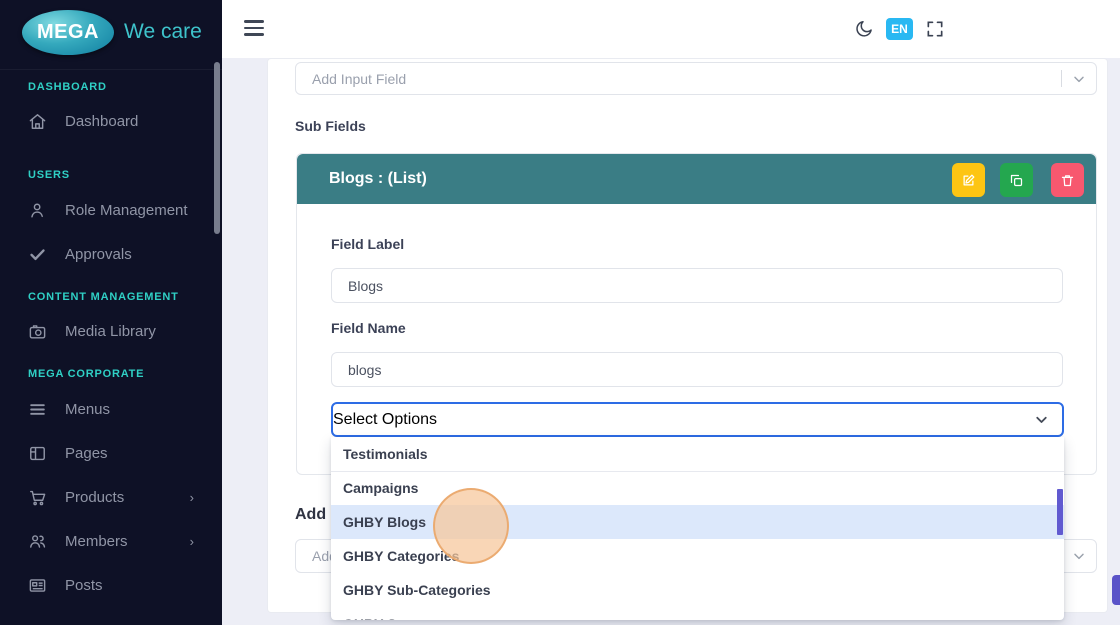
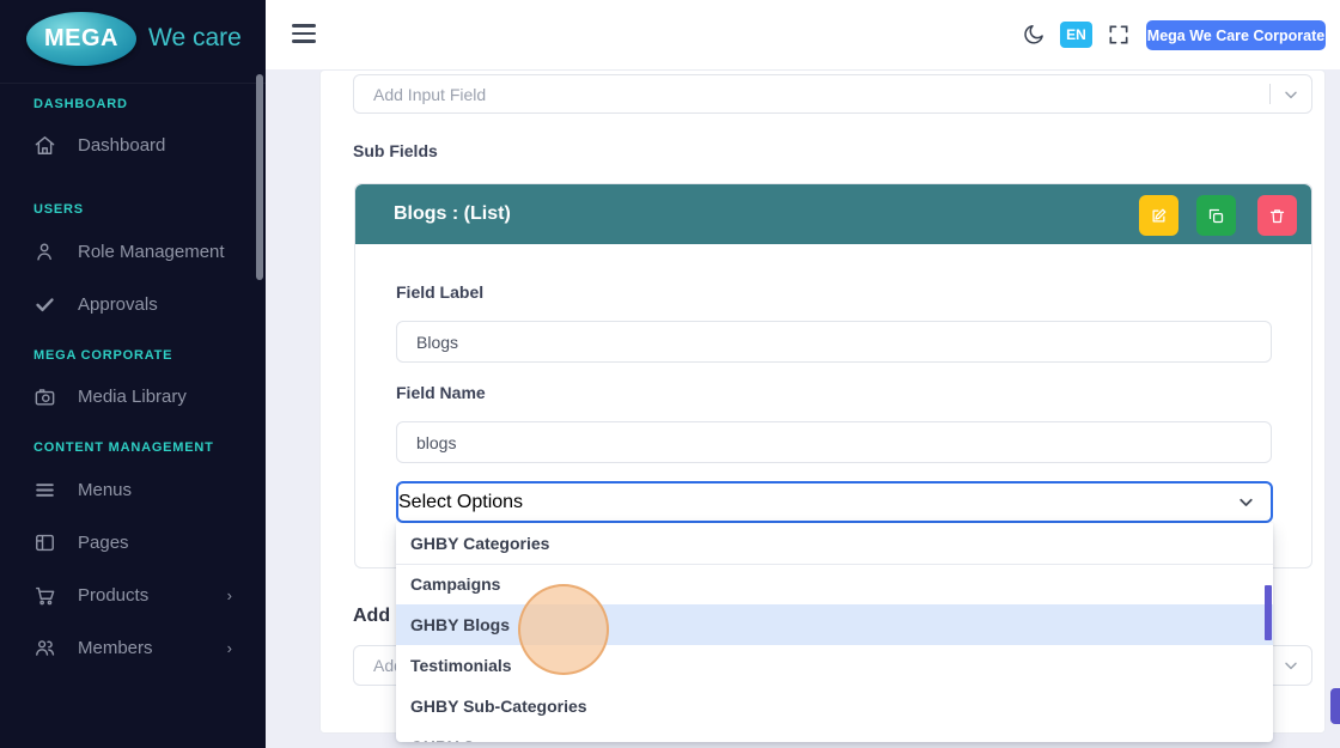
  MEGA
  We care
  DASHBOARD
  Dashboard
  USERS
  Role Management
  Approvals
- CONTENT MANAGEMENT
+ MEGA CORPORATE
  Media Library
- MEGA CORPORATE
+ CONTENT MANAGEMENT
  Menus
  Pages
  Products
  ›
  Members
  ›
- Posts
  EN
+ Mega We Care Corporate
  Add Input Field
  Sub Fields
  Blogs : (List)
  Field Label
  Blogs
  Field Name
  blogs
  Select Options
- Testimonials
+ GHBY Categories
  Campaigns
  GHBY Blogs
- GHBY Categories
+ Testimonials
  GHBY Sub-Categories
